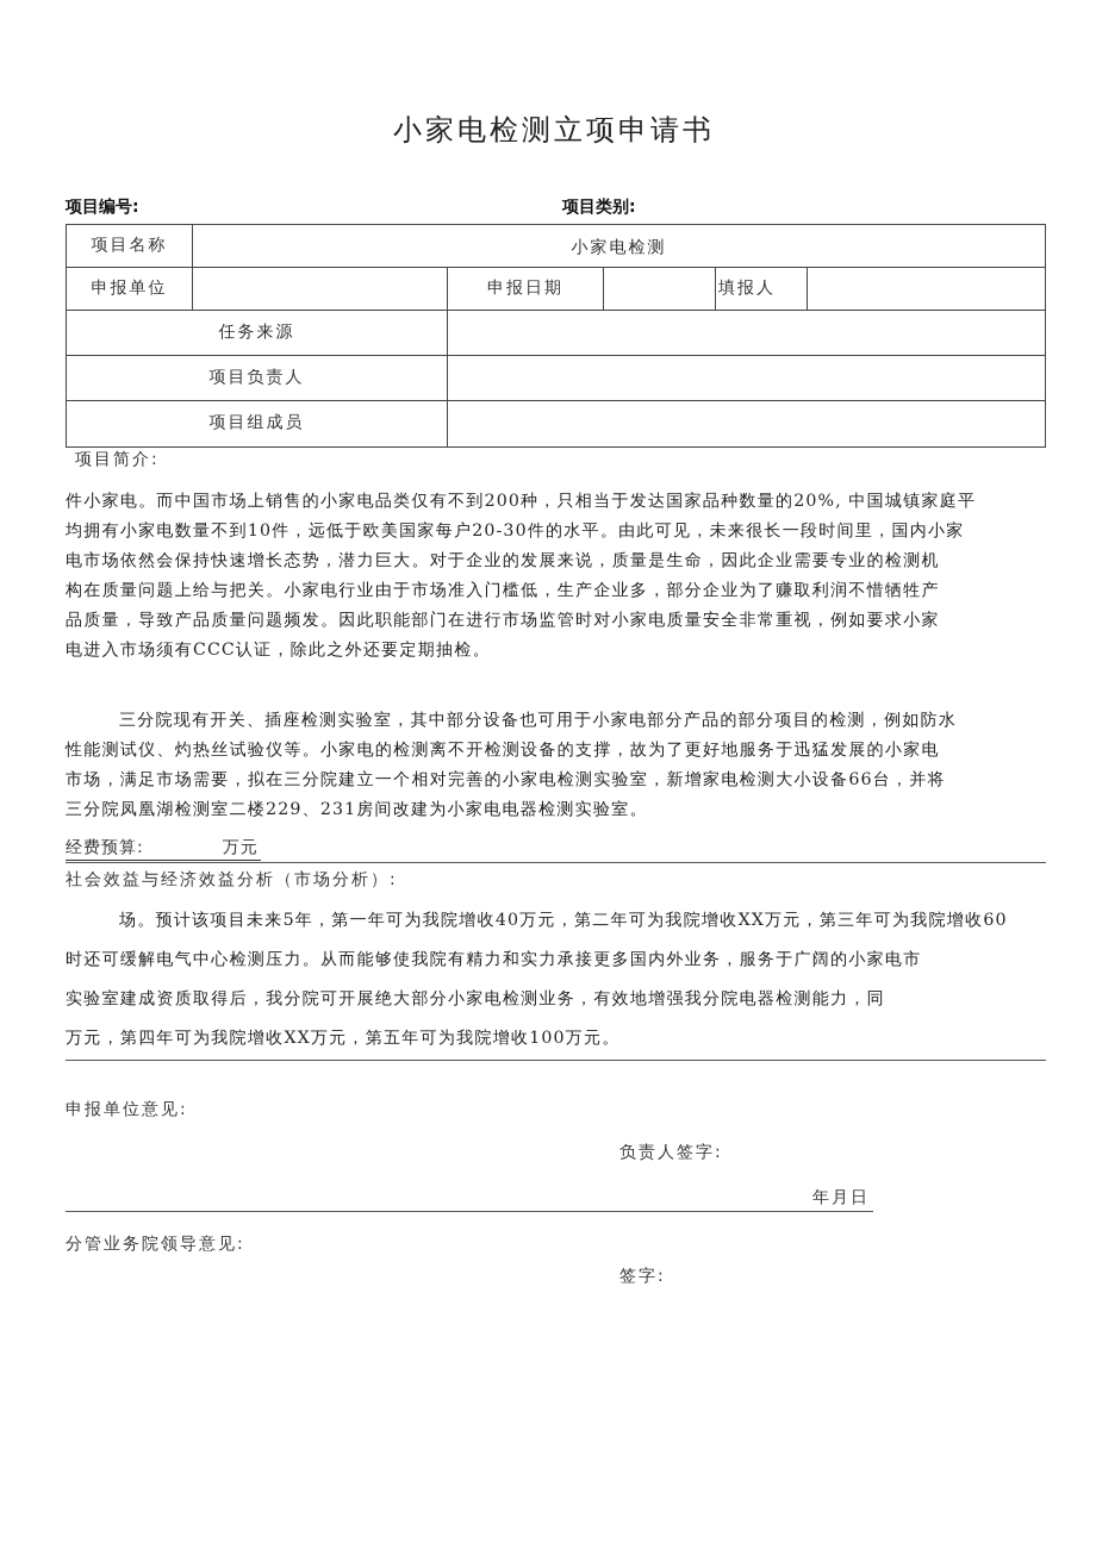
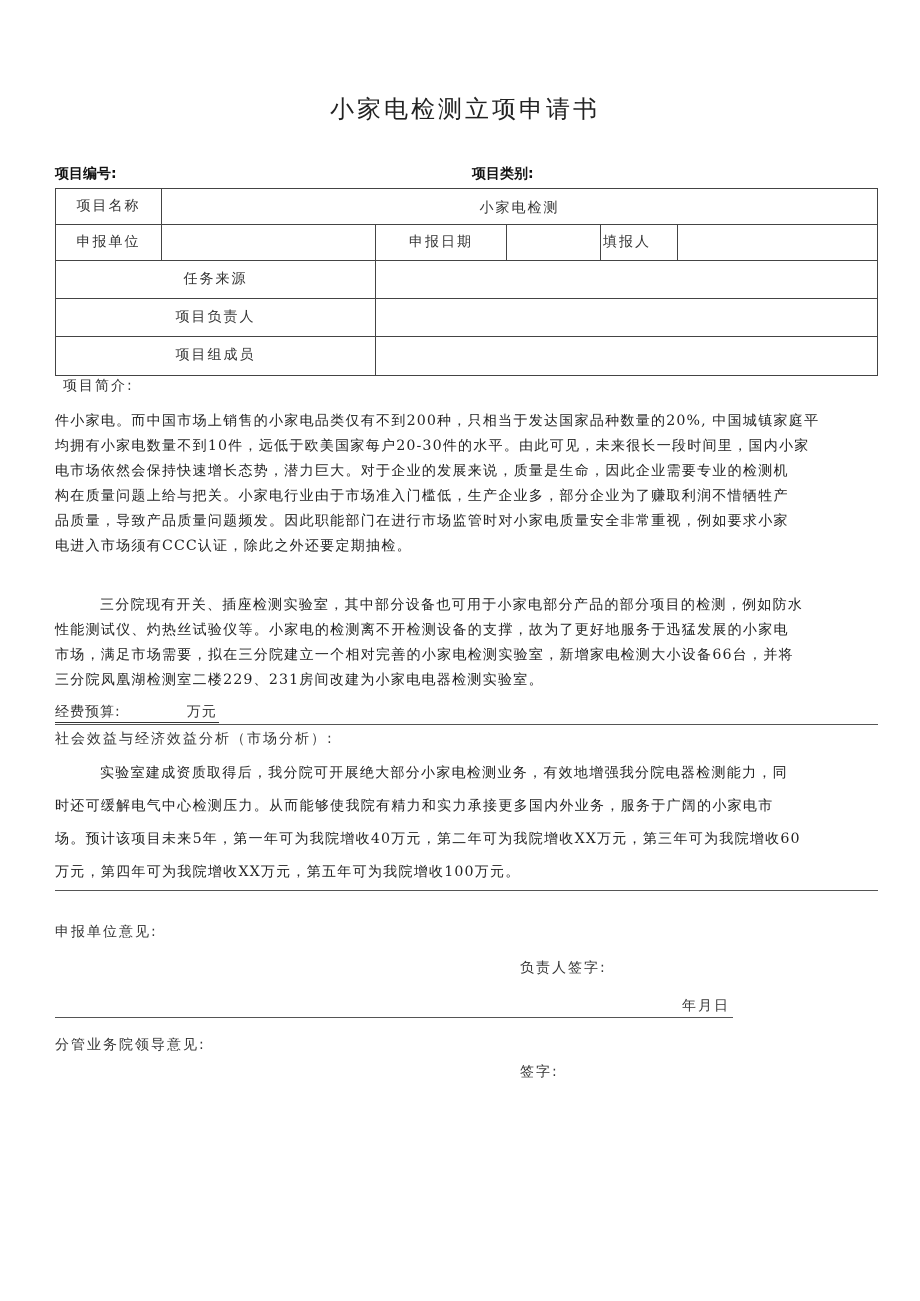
  小家电检测立项申请书
  项目编号:
  项目类别:
  项目名称	小家电检测
  申报单位		申报日期		填报人
  任务来源
  项目负责人
  项目组成员
  项目简介:
  件小家电。而中国市场上销售的小家电品类仅有不到200种，只相当于发达国家品种数量的20%, 中国城镇家庭平
  均拥有小家电数量不到10件，远低于欧美国家每户20-30件的水平。由此可见，未来很长一段时间里，国内小家
  电市场依然会保持快速增长态势，潜力巨大。对于企业的发展来说，质量是生命，因此企业需要专业的检测机
  构在质量问题上给与把关。小家电行业由于市场准入门槛低，生产企业多，部分企业为了赚取利润不惜牺牲产
  品质量，导致产品质量问题频发。因此职能部门在进行市场监管时对小家电质量安全非常重视，例如要求小家
  电进入市场须有CCC认证，除此之外还要定期抽检。
  三分院现有开关、插座检测实验室，其中部分设备也可用于小家电部分产品的部分项目的检测，例如防水
  性能测试仪、灼热丝试验仪等。小家电的检测离不开检测设备的支撑，故为了更好地服务于迅猛发展的小家电
  市场，满足市场需要，拟在三分院建立一个相对完善的小家电检测实验室，新增家电检测大小设备66台，并将
  三分院凤凰湖检测室二楼229、231房间改建为小家电电器检测实验室。
  经费预算: 万元
  社会效益与经济效益分析（市场分析）:
- 场。预计该项目未来5年，第一年可为我院增收40万元，第二年可为我院增收XX万元，第三年可为我院增收60
+ 实验室建成资质取得后，我分院可开展绝大部分小家电检测业务，有效地增强我分院电器检测能力，同
  时还可缓解电气中心检测压力。从而能够使我院有精力和实力承接更多国内外业务，服务于广阔的小家电市
- 实验室建成资质取得后，我分院可开展绝大部分小家电检测业务，有效地增强我分院电器检测能力，同
+ 场。预计该项目未来5年，第一年可为我院增收40万元，第二年可为我院增收XX万元，第三年可为我院增收60
  万元，第四年可为我院增收XX万元，第五年可为我院增收100万元。
  申报单位意见:
  负责人签字:
  年月日
  分管业务院领导意见:
  签字:
